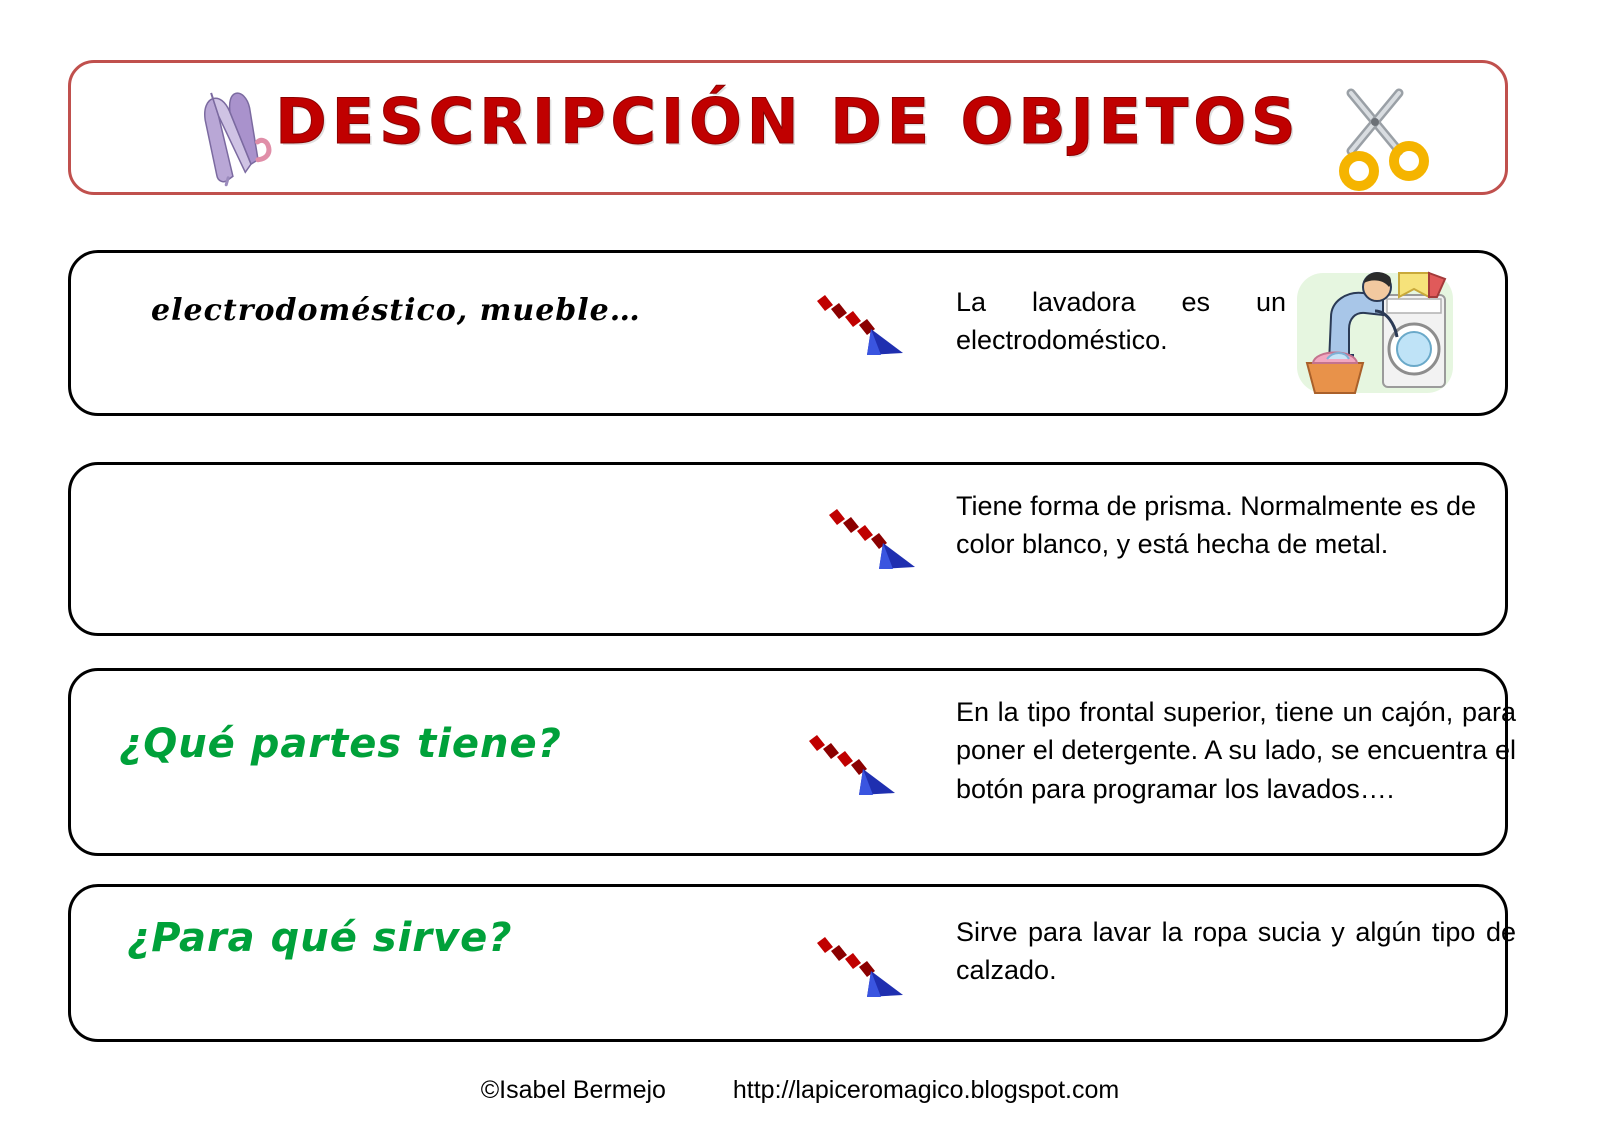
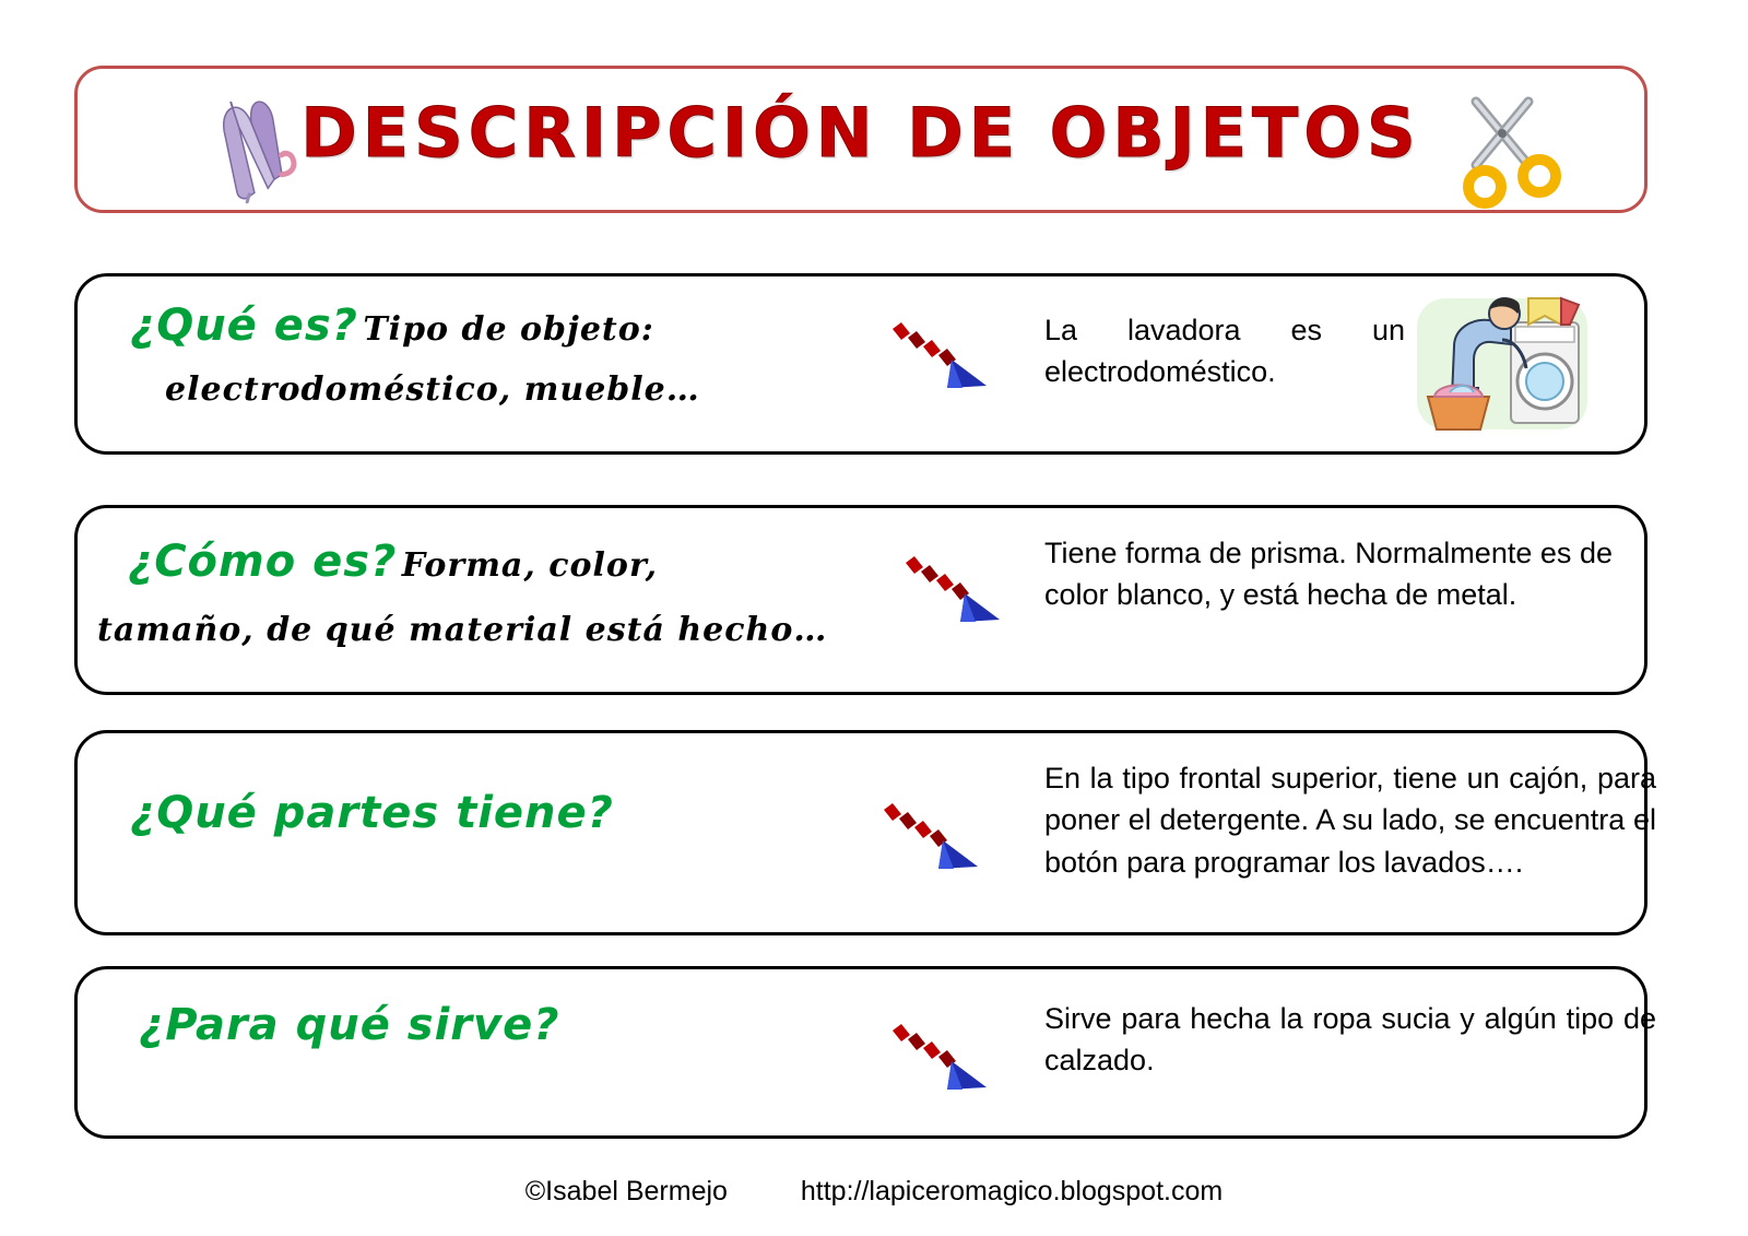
  DESCRIPCIÓN DE OBJETOS
+ ¿Qué es? Tipo de objeto:
  electrodoméstico, mueble…
  La lavadora es un electrodoméstico.
+ ¿Cómo es? Forma, color,
+ tamaño, de qué material está hecho…
  Tiene forma de prisma. Normalmente es de color blanco, y está hecha de metal.
  ¿Qué partes tiene?
  En la tipo frontal superior, tiene un cajón, para poner el detergente. A su lado, se encuentra el botón para programar los lavados….
  ¿Para qué sirve?
- Sirve para lavar la ropa sucia y algún tipo de calzado.
+ Sirve para hecha la ropa sucia y algún tipo de calzado.
  ©Isabel Bermejo http://lapiceromagico.blogspot.com
